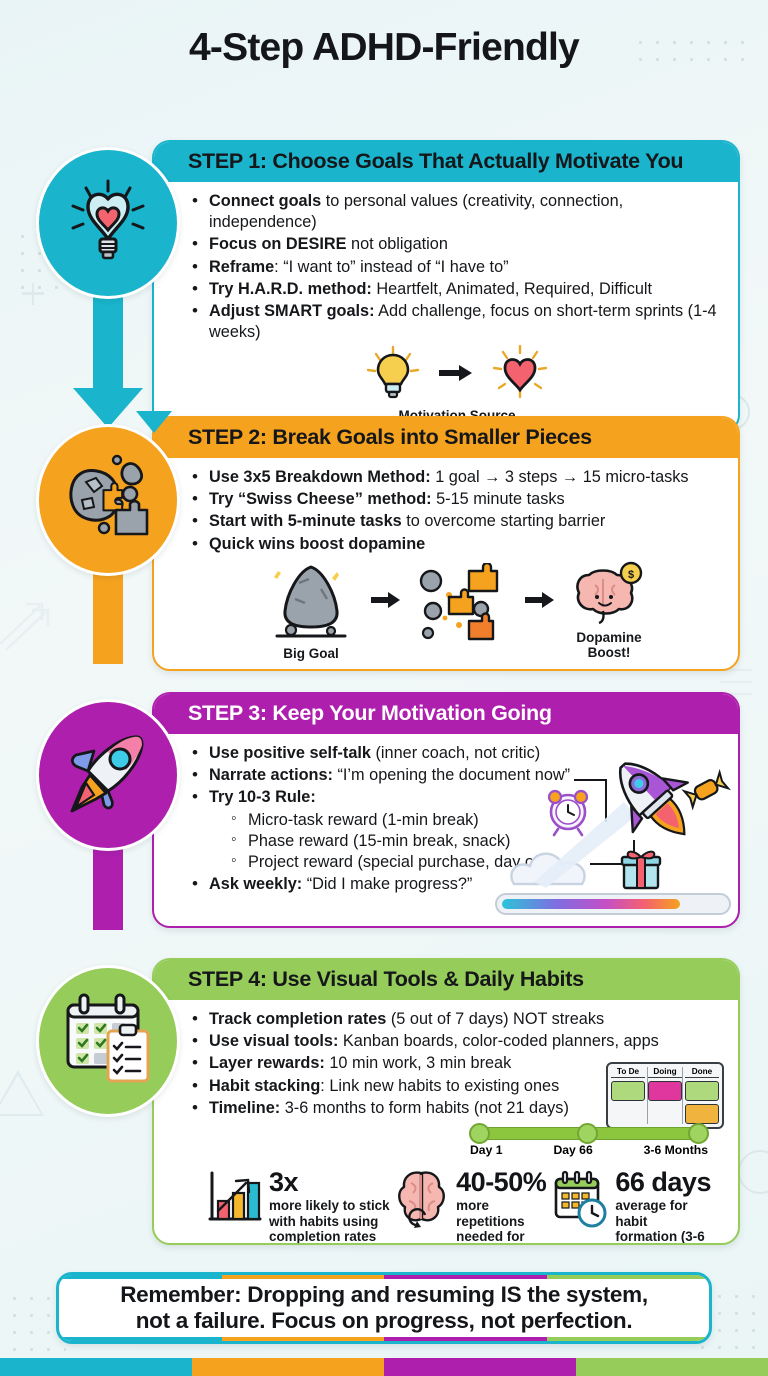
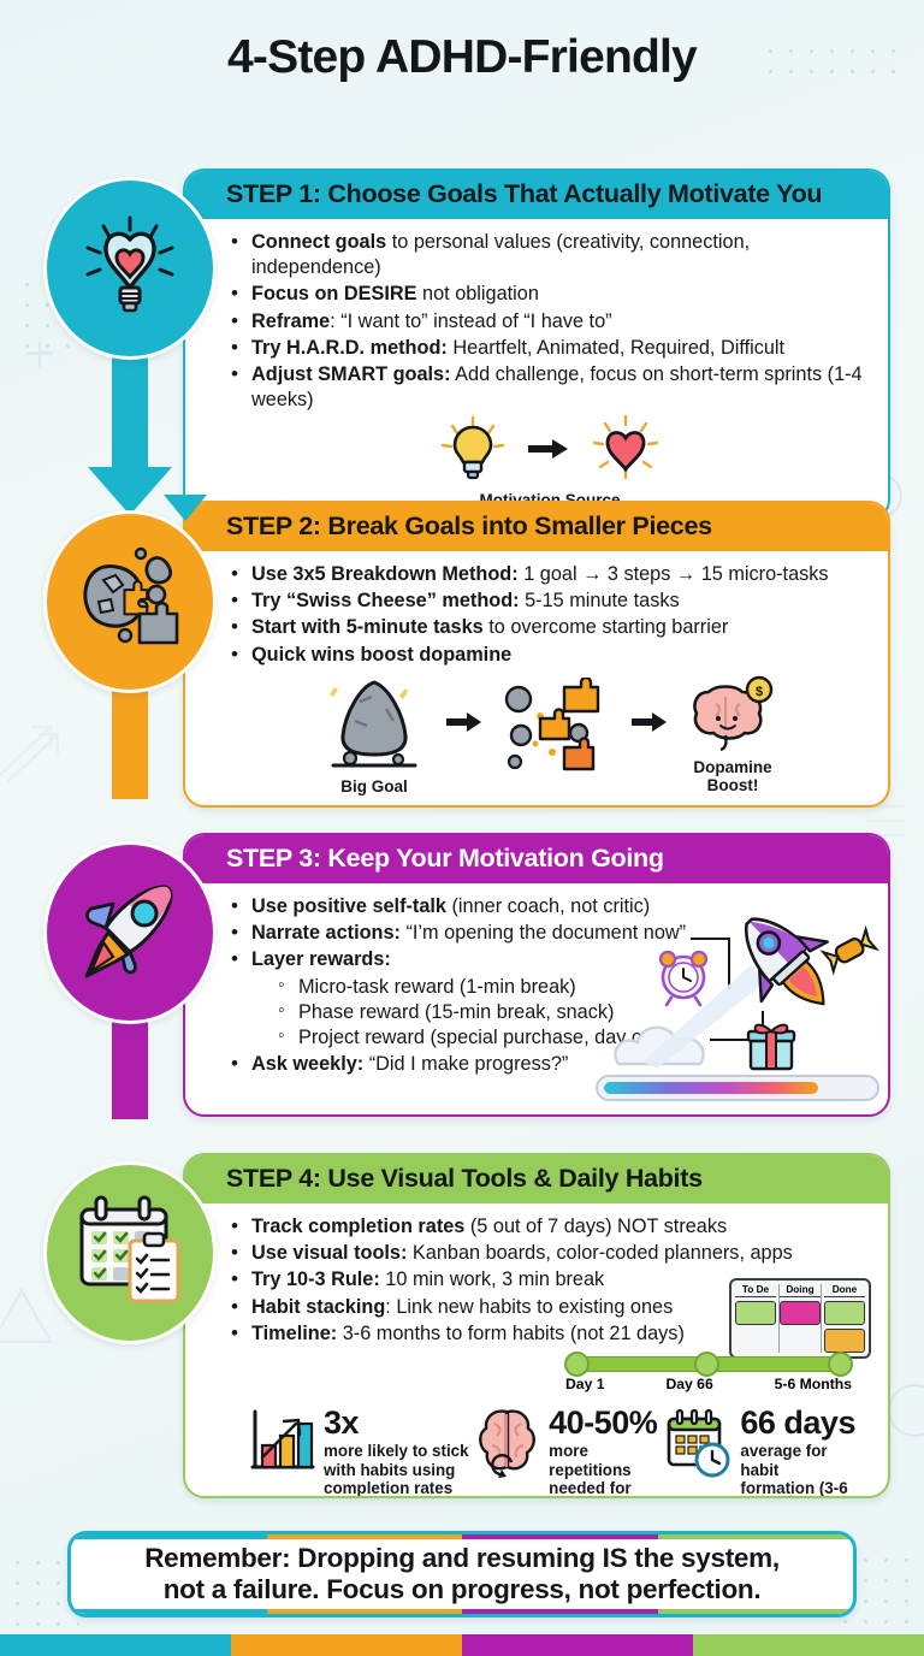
  4-Step ADHD-Friendly
  STEP 1: Choose Goals That Actually Motivate You
  Connect goals to personal values (creativity, connection, independence)
  Focus on DESIRE not obligation
  Reframe: “I want to” instead of “I have to”
  Try H.A.R.D. method: Heartfelt, Animated, Required, Difficult
  Adjust SMART goals: Add challenge, focus on short-term sprints (1-4 weeks)
  STEP 2: Break Goals into Smaller Pieces
  Use 3x5 Breakdown Method: 1 goal → 3 steps → 15 micro-tasks
  Try “Swiss Cheese” method: 5-15 minute tasks
  Start with 5-minute tasks to overcome starting barrier
  Quick wins boost dopamine
  Big Goal
  $
  Dopamine Boost!
  STEP 3: Keep Your Motivation Going
  Use positive self-talk (inner coach, not critic)
  Narrate actions: “I’m opening the document now”
- Try 10-3 Rule:
+ Layer rewards:
  Micro-task reward (1-min break)
  Phase reward (15-min break, snack)
  Project reward (special purchase, day o
  Ask weekly: “Did I make progress?”
  STEP 4: Use Visual Tools & Daily Habits
  Track completion rates (5 out of 7 days) NOT streaks
  Use visual tools: Kanban boards, color-coded planners, apps
- Layer rewards: 10 min work, 3 min break
+ Try 10-3 Rule: 10 min work, 3 min break
  Habit stacking: Link new habits to existing ones
  Timeline: 3-6 months to form habits (not 21 days)
  To De
  Doing
  Done
  Day 1
  Day 66
- 3-6 Months
+ 5-6 Months
  3x
  more likely to stick with habits using completion rates
  40-50%
  66 days
  Remember: Dropping and resuming IS the system,
  not a failure. Focus on progress, not perfection.
